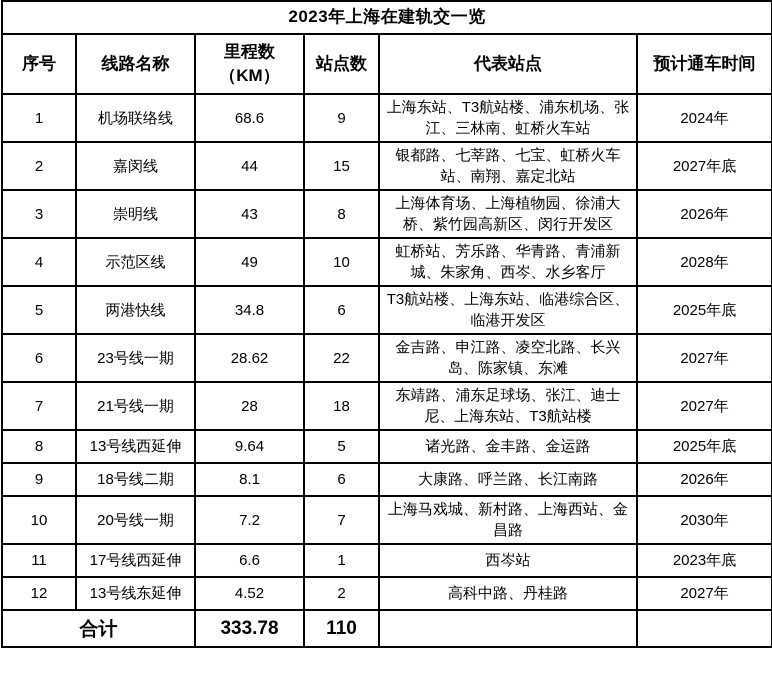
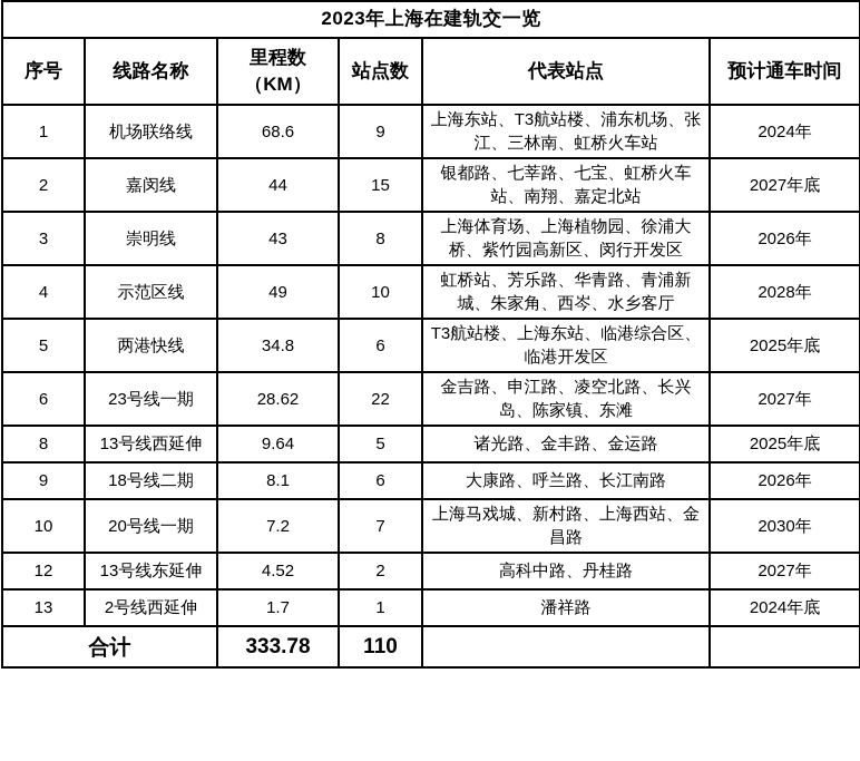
  2023年上海在建轨交一览
  序号	线路名称	里程数 （KM）	站点数	代表站点	预计通车时间
  1	机场联络线	68.6	9	上海东站、T3航站楼、浦东机场、张江、三林南、虹桥火车站	2024年
  2	嘉闵线	44	15	银都路、七莘路、七宝、虹桥火车站、南翔、嘉定北站	2027年底
  3	崇明线	43	8	上海体育场、上海植物园、徐浦大桥、紫竹园高新区、闵行开发区	2026年
  4	示范区线	49	10	虹桥站、芳乐路、华青路、青浦新城、朱家角、西岑、水乡客厅	2028年
  5	两港快线	34.8	6	T3航站楼、上海东站、临港综合区、临港开发区	2025年底
  6	23号线一期	28.62	22	金吉路、申江路、凌空北路、长兴岛、陈家镇、东滩	2027年
- 7	21号线一期	28	18	东靖路、浦东足球场、张江、迪士尼、上海东站、T3航站楼	2027年
  8	13号线西延伸	9.64	5	诸光路、金丰路、金运路	2025年底
  9	18号线二期	8.1	6	大康路、呼兰路、长江南路	2026年
  10	20号线一期	7.2	7	上海马戏城、新村路、上海西站、金昌路	2030年
- 11	17号线西延伸	6.6	1	西岑站	2023年底
  12	13号线东延伸	4.52	2	高科中路、丹桂路	2027年
+ 13	2号线西延伸	1.7	1	潘祥路	2024年底
  合计	333.78	110
